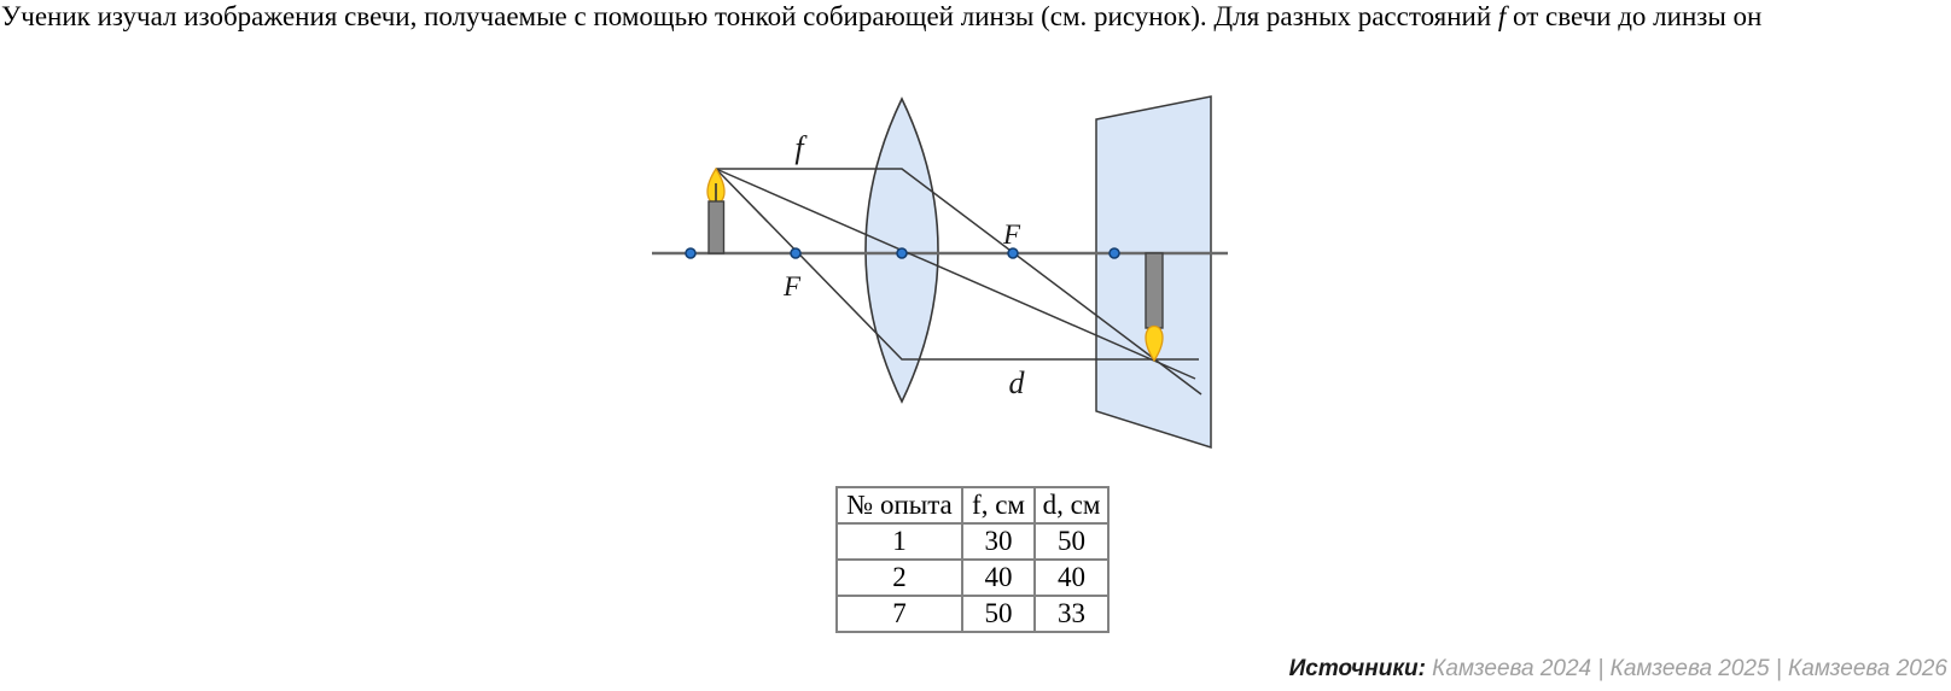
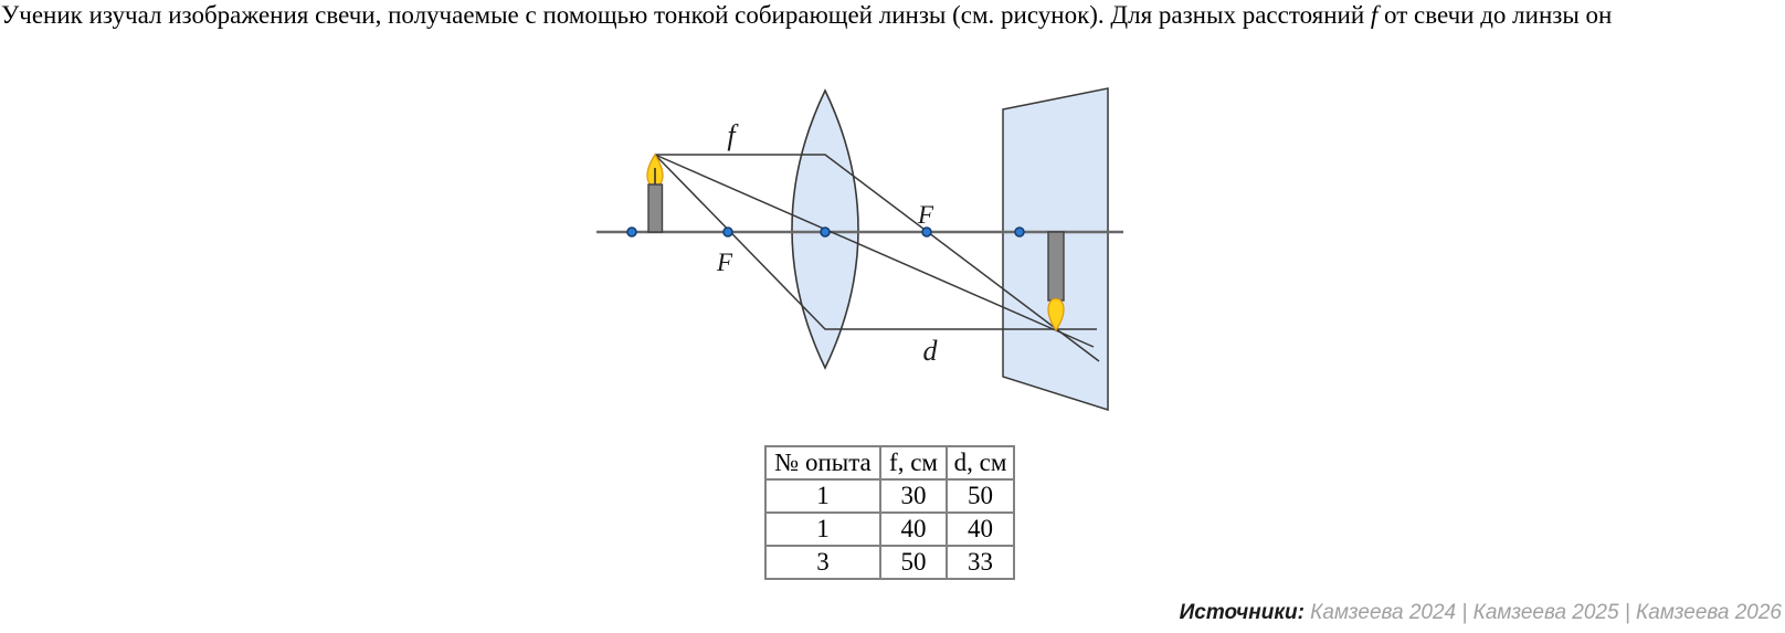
  Ученик изучал изображения свечи, получаемые с помощью тонкой собирающей линзы (см. рисунок). Для разных расстояний f от свечи до линзы он
  f
  F
  F
  d
  № опыта	f, см	d, см
  1	30	50
- 2	40	40
+ 1	40	40
- 7	50	33
+ 3	50	33
  Источники: Камзеева 2024 | Камзеева 2025 | Камзеева 2026
